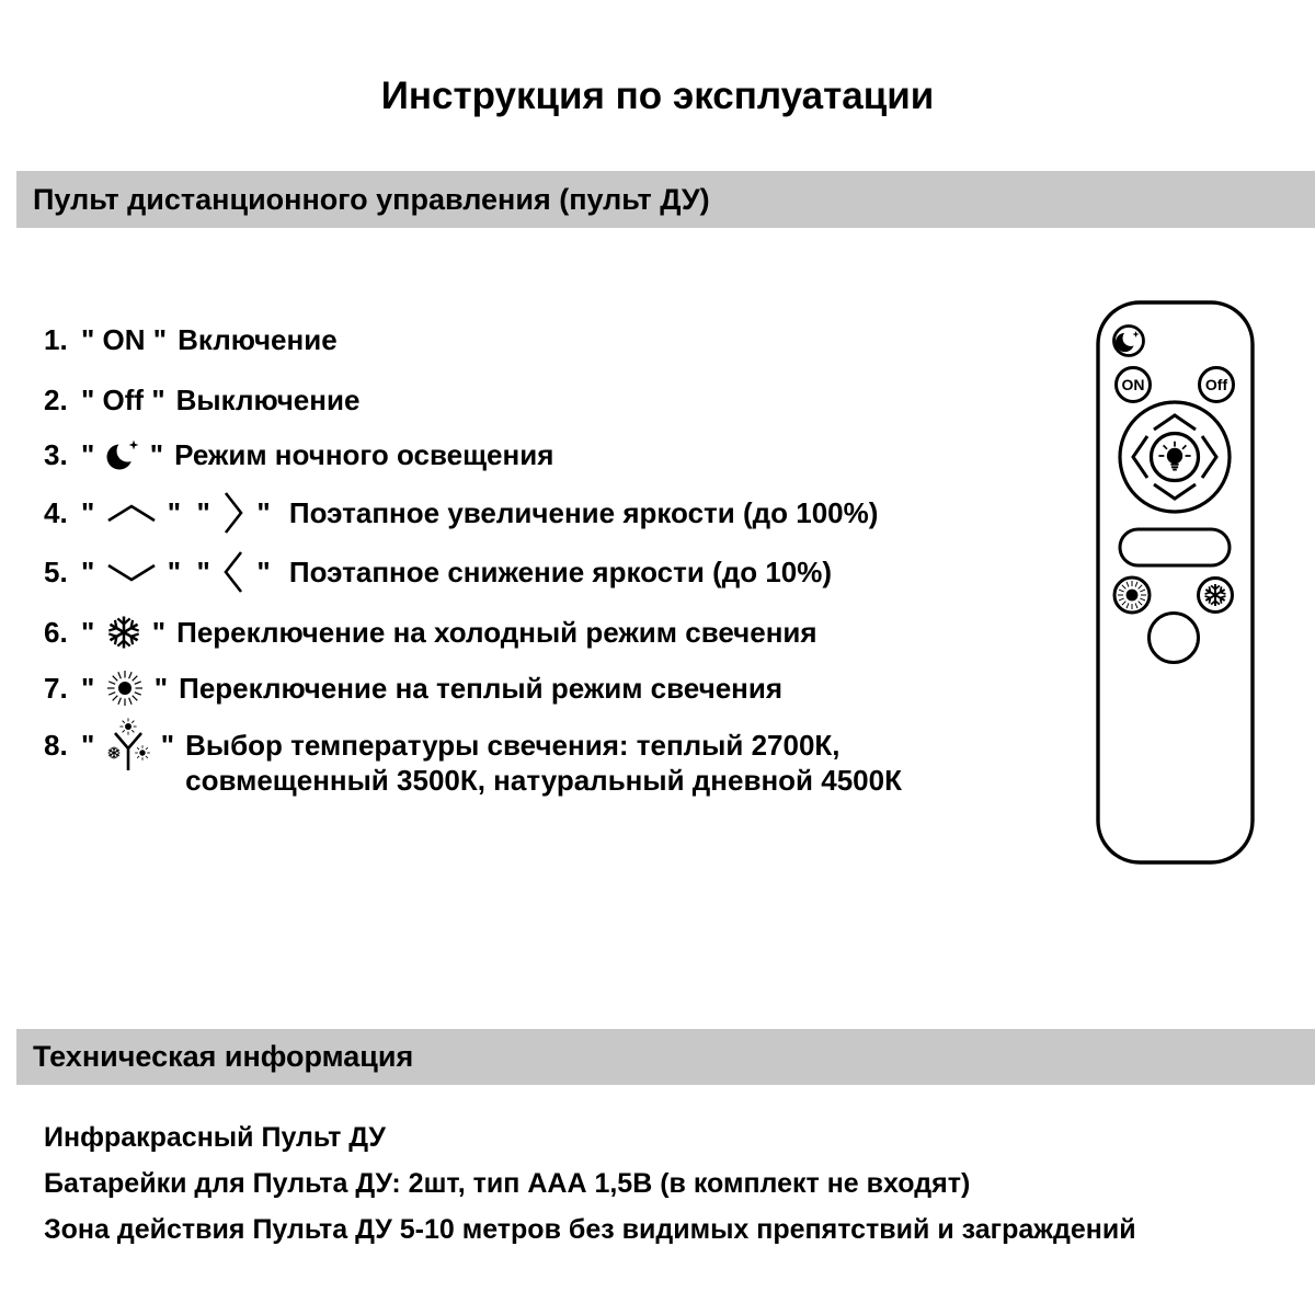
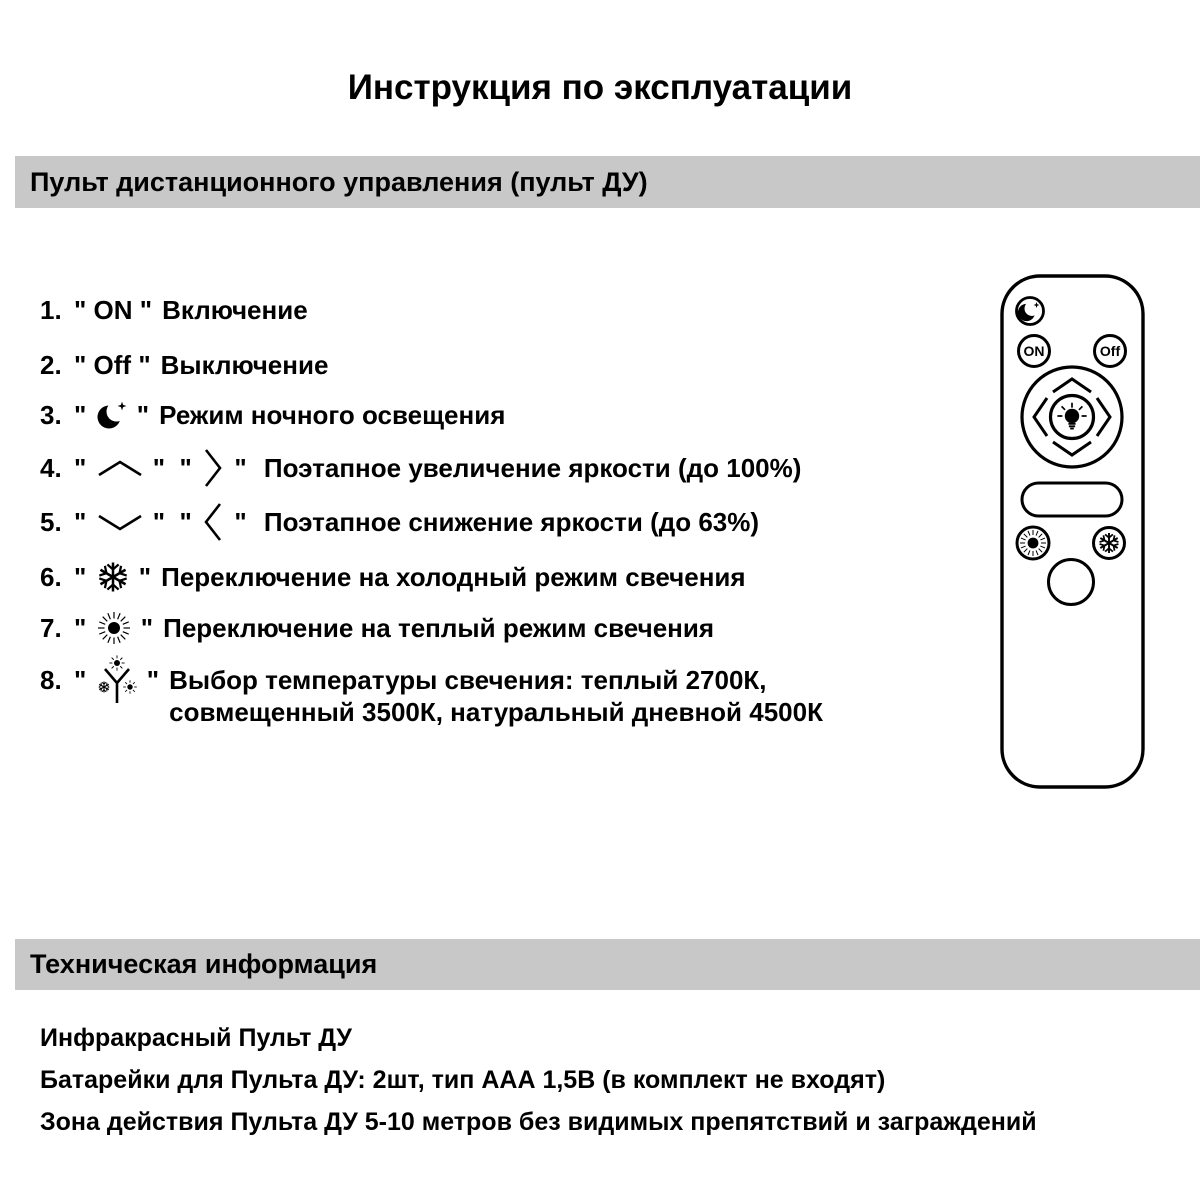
  Инструкция по эксплуатации
  Пульт дистанционного управления (пульт ДУ)
  1.
  " ON "
  Включение
  2.
  " Off "
  Выключение
  3.
  " "
  Режим ночного освещения
  4.
  " " " "
  Поэтапное увеличение яркости (до 100%)
  5.
  " " " "
- Поэтапное снижение яркости (до 10%)
+ Поэтапное снижение яркости (до 63%)
  6.
  " "
  Переключение на холодный режим свечения
  7.
  " "
  Переключение на теплый режим свечения
  8.
  " "
  Выбор температуры свечения: теплый 2700К,
  совмещенный 3500К, натуральный дневной 4500К
  ON
  Off
  Техническая информация
  Инфракрасный Пульт ДУ
  Батарейки для Пульта ДУ: 2шт, тип ААА 1,5В (в комплект не входят)
  Зона действия Пульта ДУ 5-10 метров без видимых препятствий и заграждений
